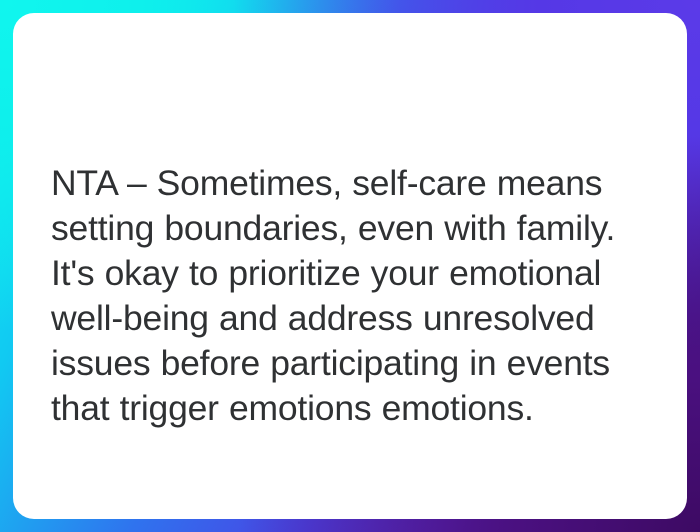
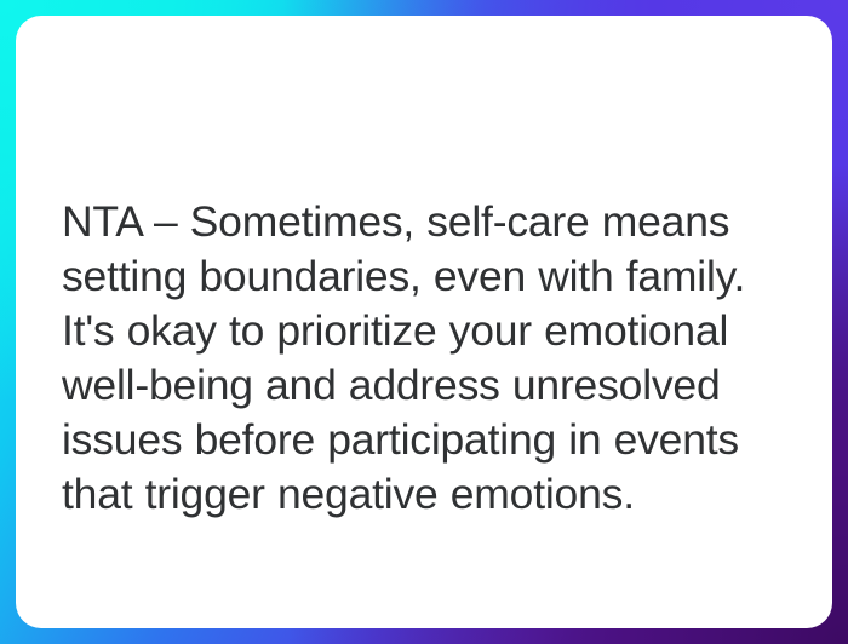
- NTA – Sometimes, self-care means setting boundaries, even with family. It's okay to prioritize your emotional well-being and address unresolved issues before participating in events that trigger emotions emotions.
+ NTA – Sometimes, self-care means setting boundaries, even with family. It's okay to prioritize your emotional well-being and address unresolved issues before participating in events that trigger negative emotions.
